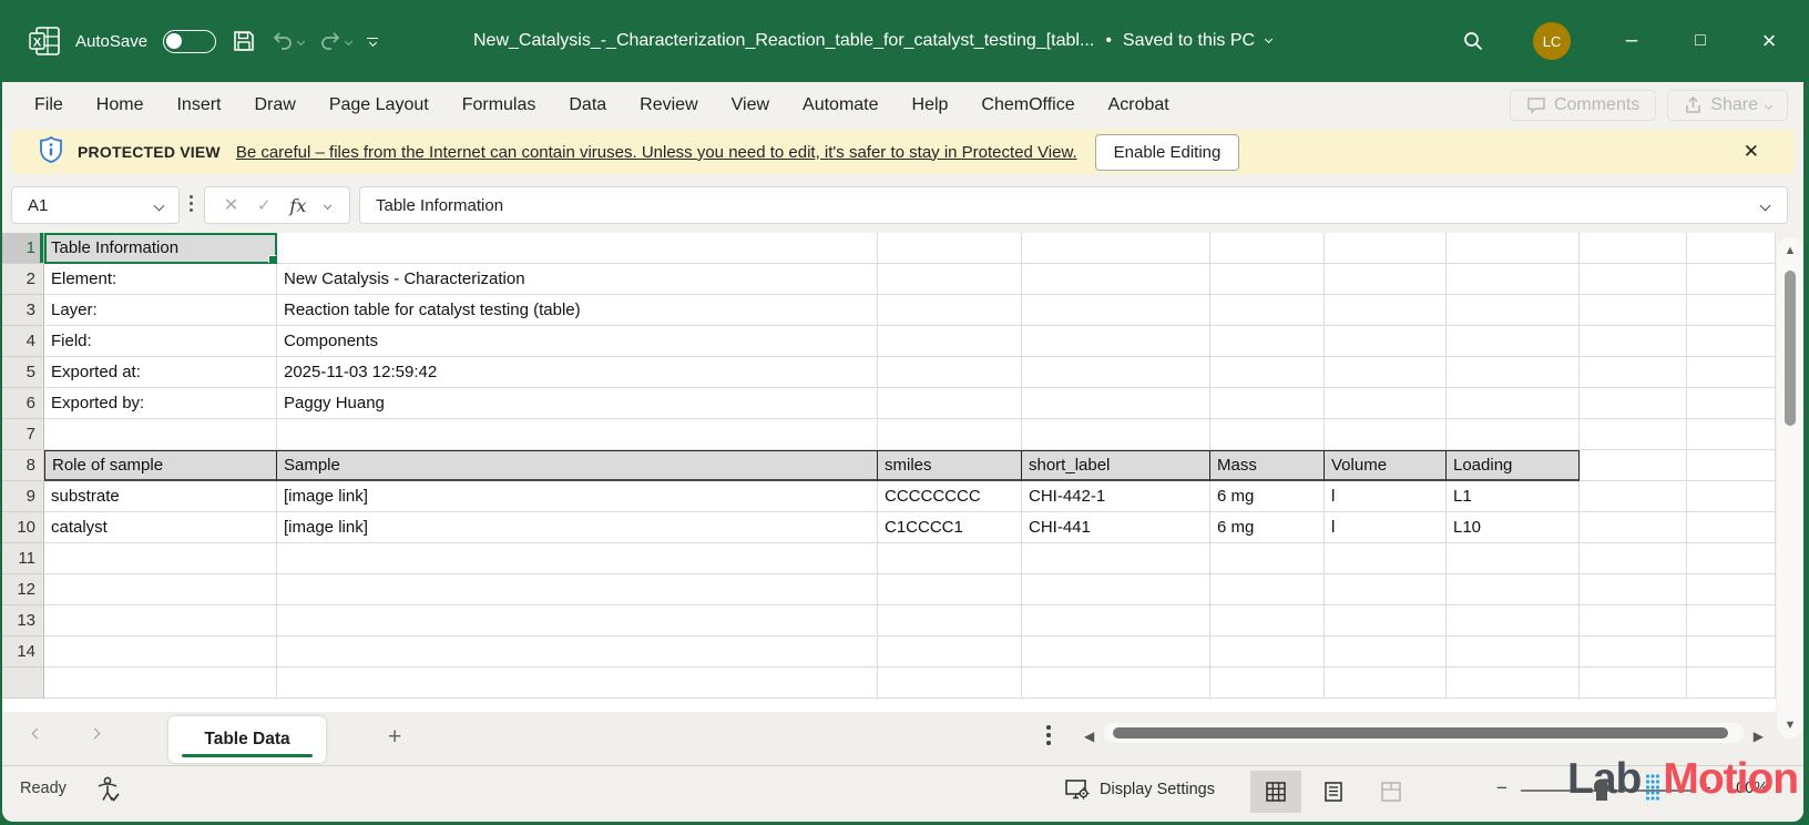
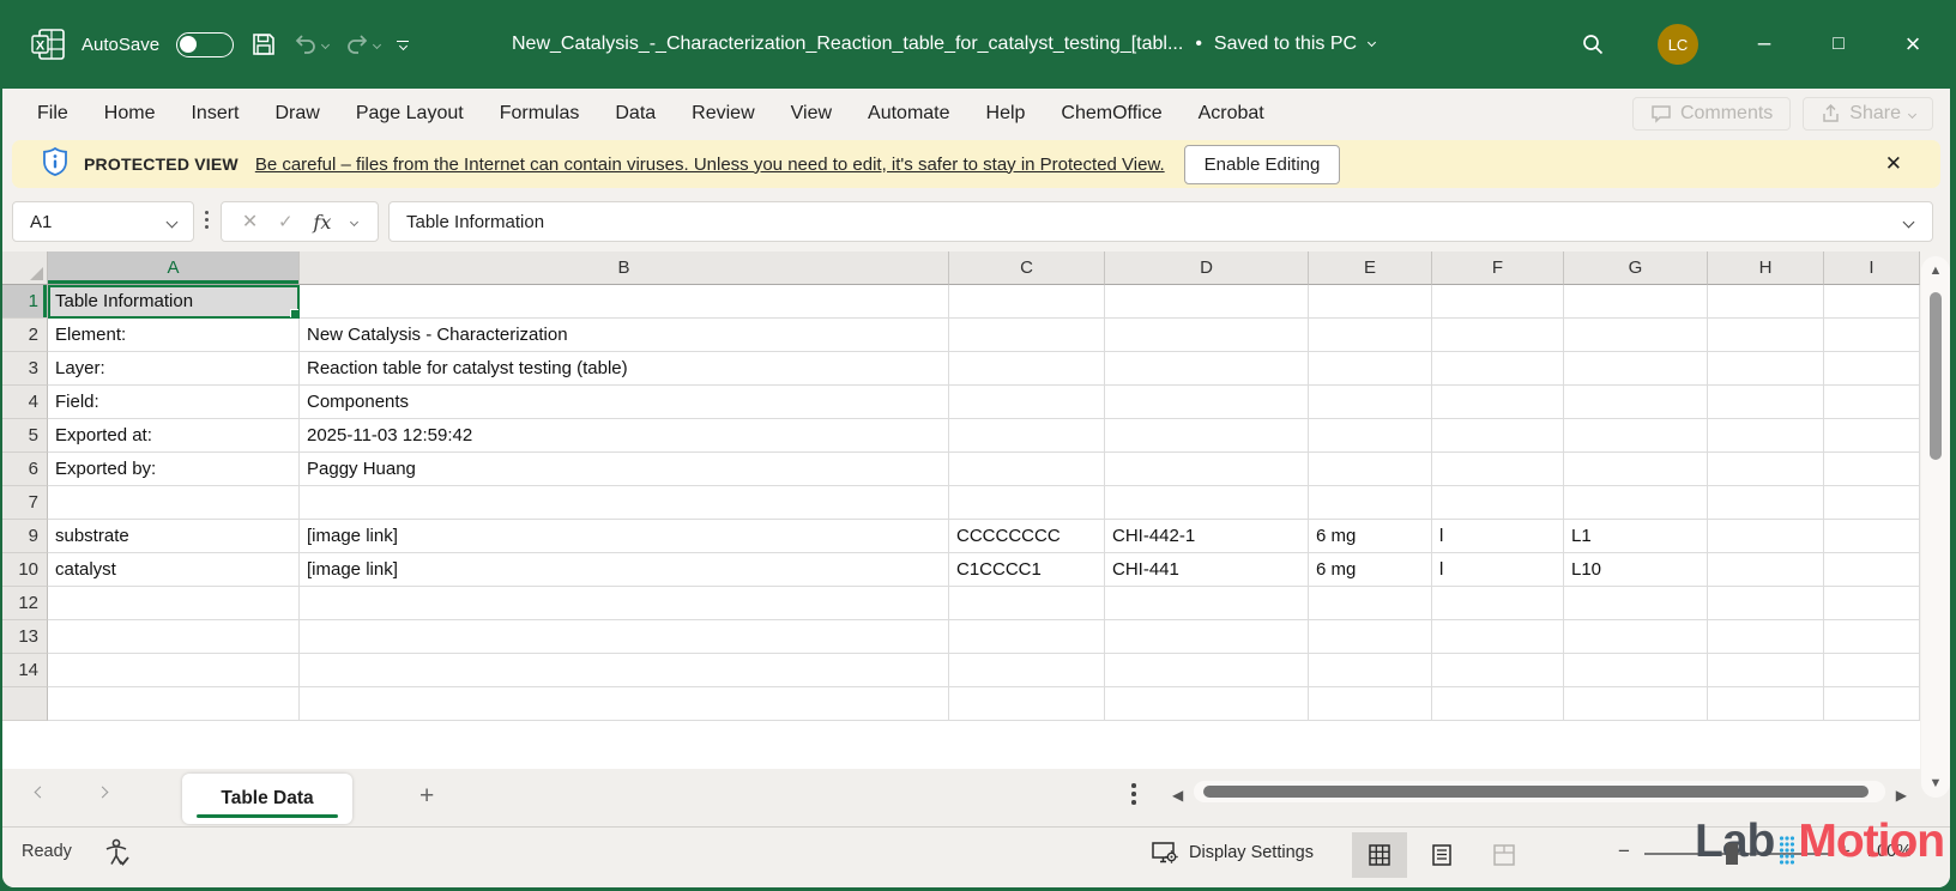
  X
  AutoSave
  New_Catalysis_-_Characterization_Reaction_table_for_catalyst_testing_[tabl...
  •
  Saved to this PC
  LC
  –
  □
  ×
  File
  Home
  Insert
  Draw
  Page Layout
  Formulas
  Data
  Review
  View
  Automate
  Help
  ChemOffice
  Acrobat
  Comments
  Share
  PROTECTED VIEW
  Be careful – files from the Internet can contain viruses. Unless you need to edit, it's safer to stay in Protected View.
  Enable Editing
  ✕
  A1
  ✕
  ✓
  fx
  Table Information
+ A
+ B
+ C
+ D
+ E
+ F
+ G
+ H
+ I
  1
  Table Information
  2
  Element:
  New Catalysis - Characterization
  3
  Layer:
  Reaction table for catalyst testing (table)
  4
  Field:
  Components
  5
  Exported at:
  2025-11-03 12:59:42
  6
  Exported by:
  Paggy Huang
  7
- 8
- Role of sample
- Sample
- smiles
- short_label
- Mass
- Volume
- Loading
  9
  substrate
  [image link]
  CCCCCCCC
  CHI-442-1
  6 mg
  l
  L1
  10
  catalyst
  [image link]
  C1CCCC1
  CHI-441
  6 mg
  l
  L10
- 11
  12
  13
  14
  ▲
  ▼
  Table Data
  +
  ◀
  ▶
  Ready
  Display Settings
  −
  +
  100%
  Lab
  Motion
